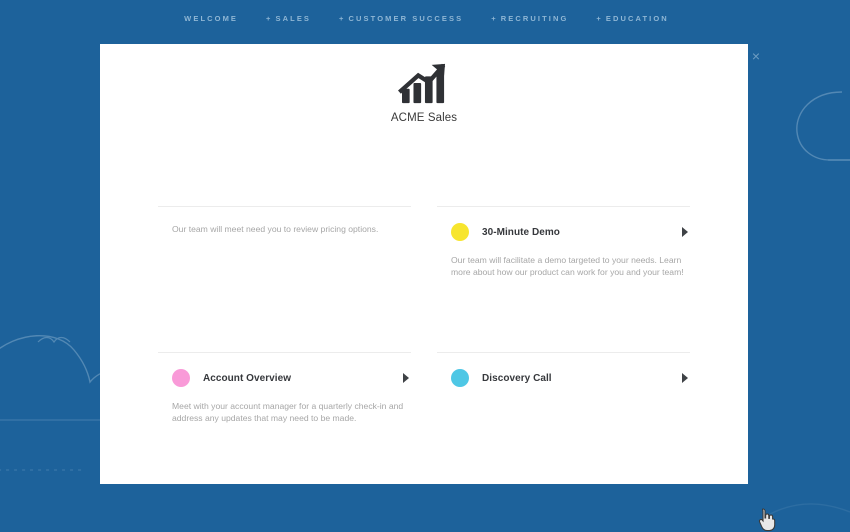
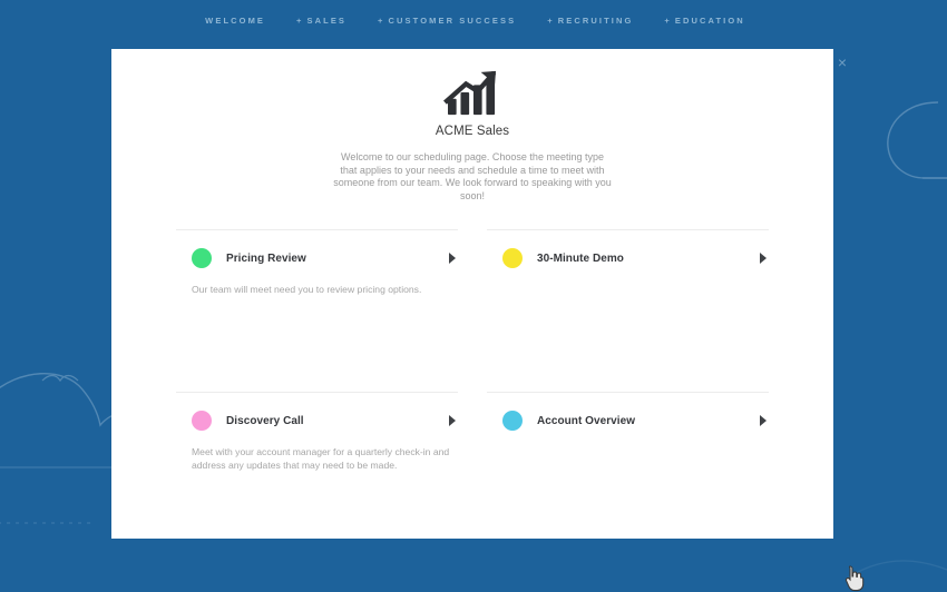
  WELCOME
  +
  SALES
  +
  CUSTOMER SUCCESS
  +
  RECRUITING
  +
  EDUCATION
  ×
  ACME Sales
+ Welcome to our scheduling page. Choose the meeting type that applies to your needs and schedule a time to meet with someone from our team. We look forward to speaking with you soon!
+ Pricing Review
  Our team will meet need you to review pricing options.
  30-Minute Demo
- Our team will facilitate a demo targeted to your needs. Learn more about how our product can work for you and your team!
- Account Overview
+ Discovery Call
  Meet with your account manager for a quarterly check-in and address any updates that may need to be made.
- Discovery Call
+ Account Overview
